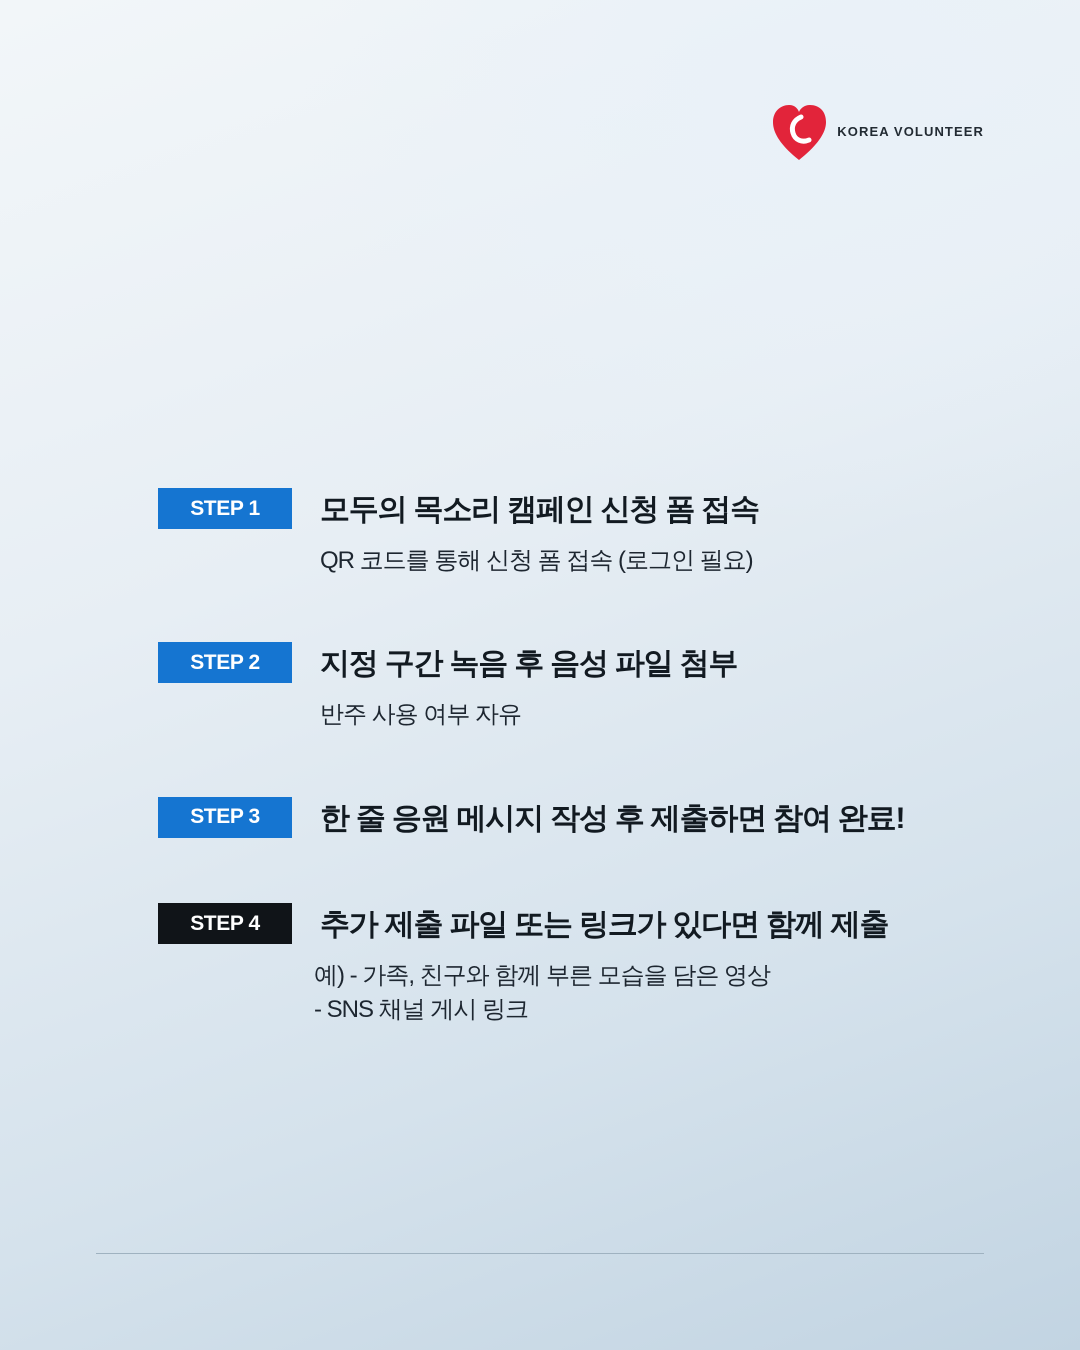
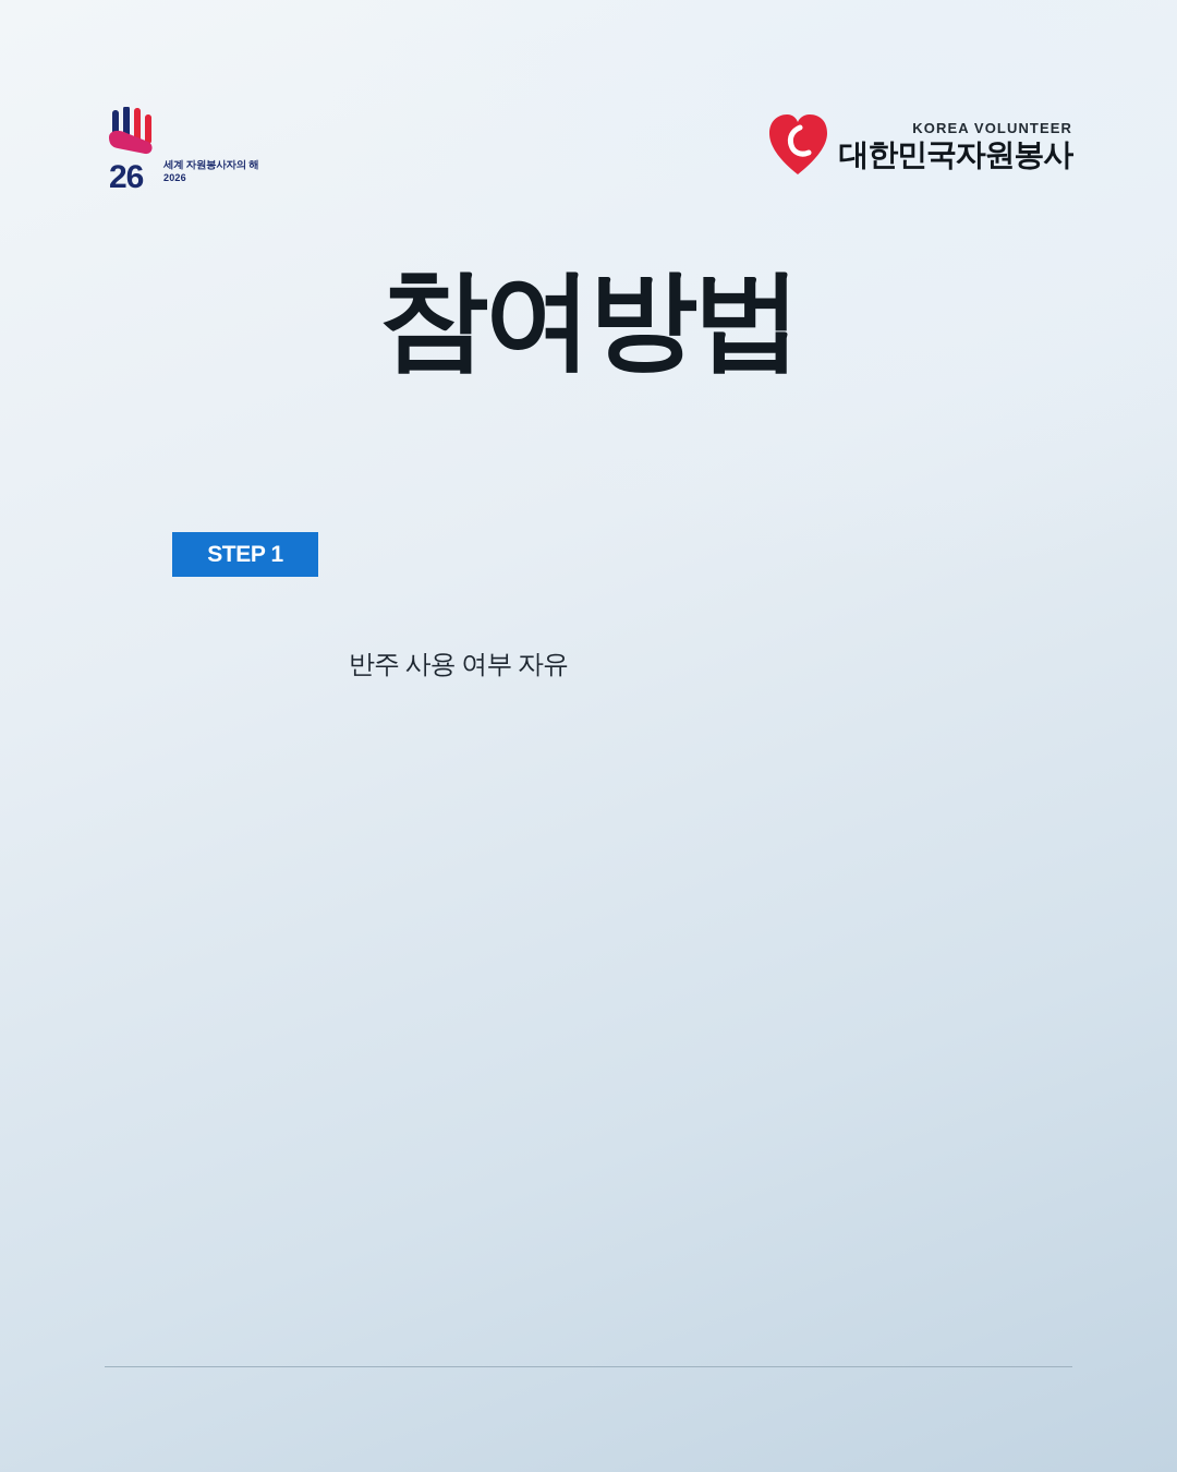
+ 26
+ 세계 자원봉사자의 해
+ 2026
  KOREA VOLUNTEER
+ 대한민국자원봉사
+ 참여방법
  STEP 1
- 모두의 목소리 캠페인 신청 폼 접속
- QR 코드를 통해 신청 폼 접속 (로그인 필요)
- STEP 2
- 지정 구간 녹음 후 음성 파일 첨부
  반주 사용 여부 자유
- STEP 3
- 한 줄 응원 메시지 작성 후 제출하면 참여 완료!
- STEP 4
- 추가 제출 파일 또는 링크가 있다면 함께 제출
- 예) - 가족, 친구와 함께 부른 모습을 담은 영상
- - SNS 채널 게시 링크
